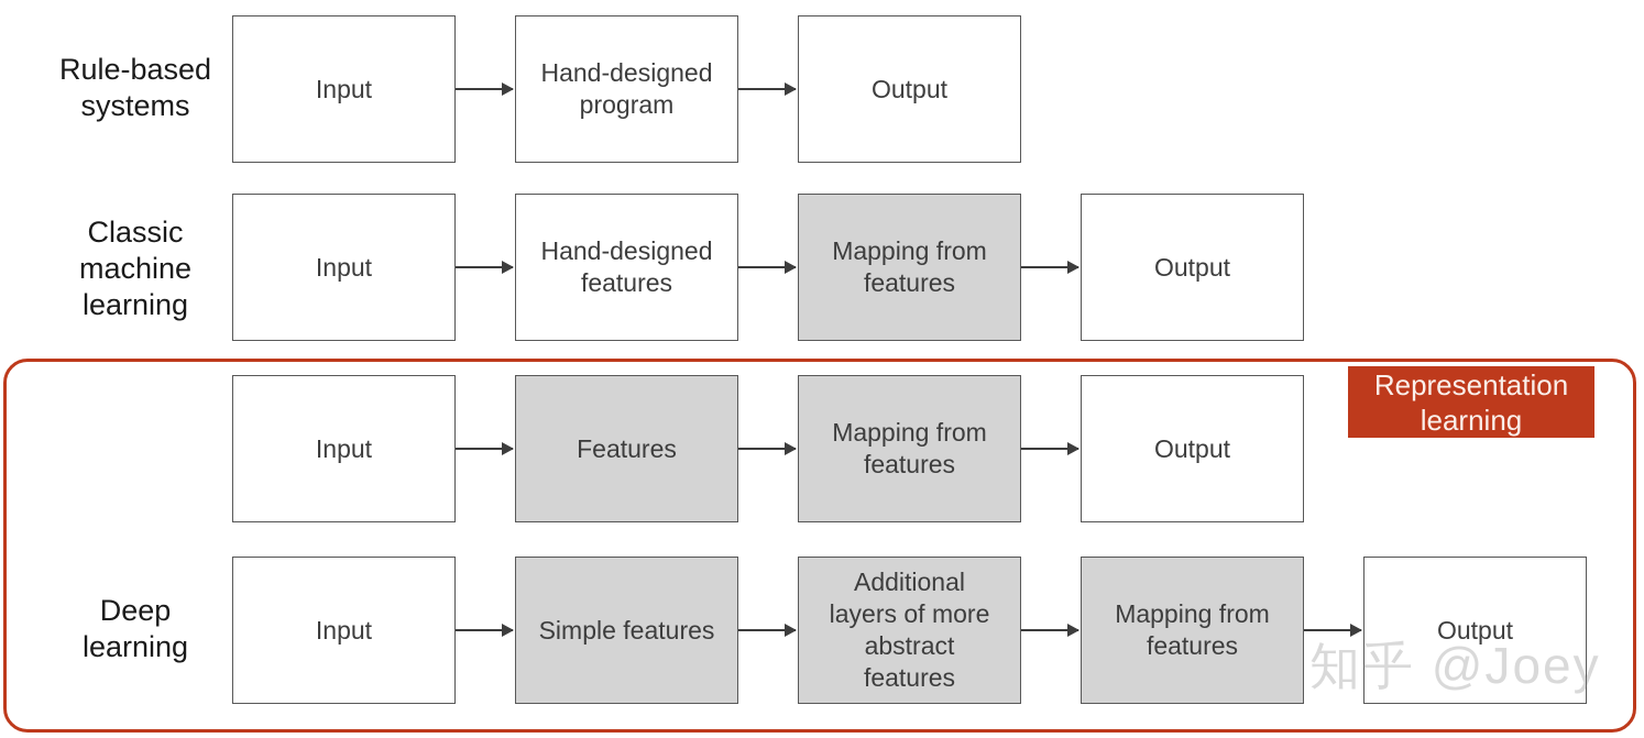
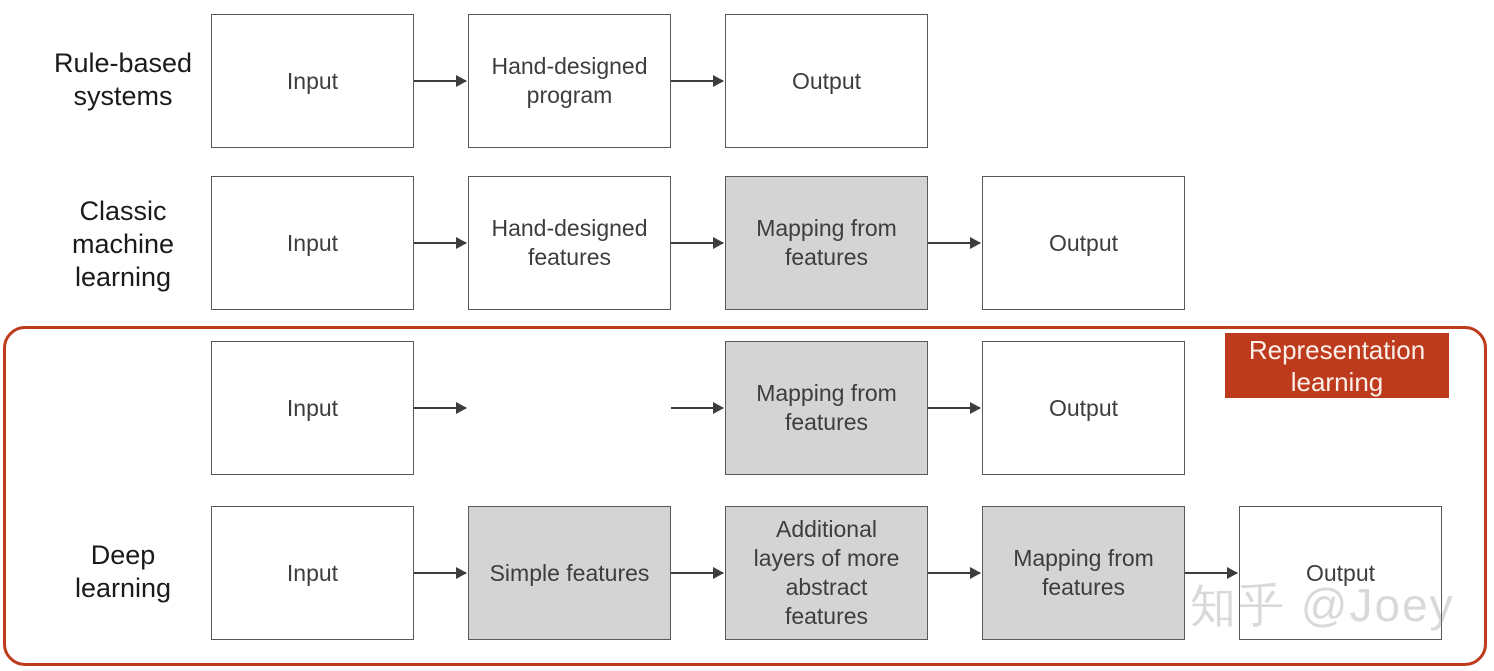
  Rule-based
  systems
  Input
  Hand-designed
  program
  Output
  Classic
  machine
  learning
  Input
  Hand-designed
  features
  Mapping from
  features
  Output
  Input
- Features
  Mapping from
  features
  Output
  Representation
  learning
  Deep
  learning
  Input
  Simple features
  Additional
  layers of more
  abstract
  features
  Mapping from
  features
  Output
  知乎 @Joey
